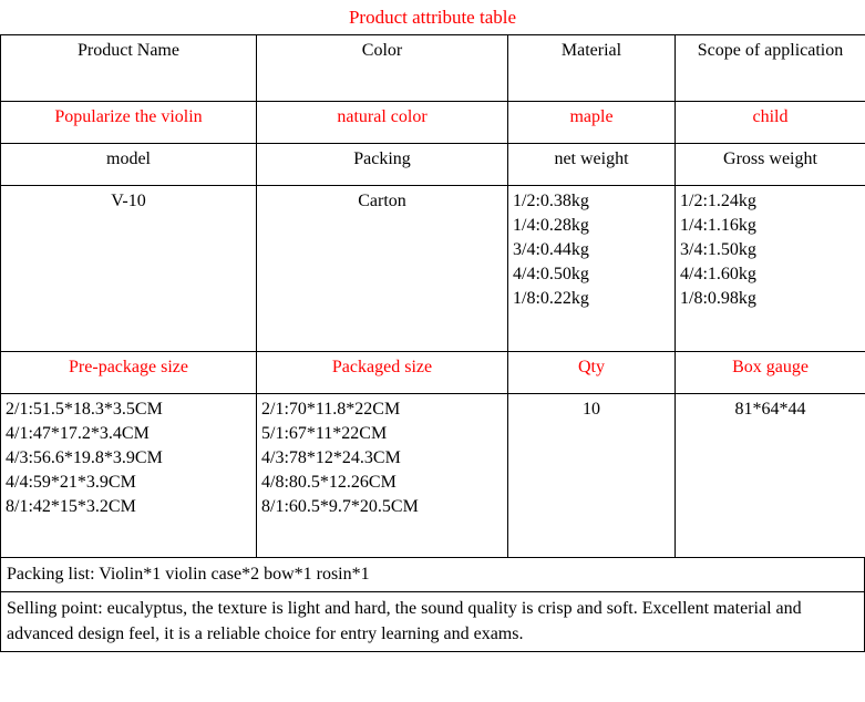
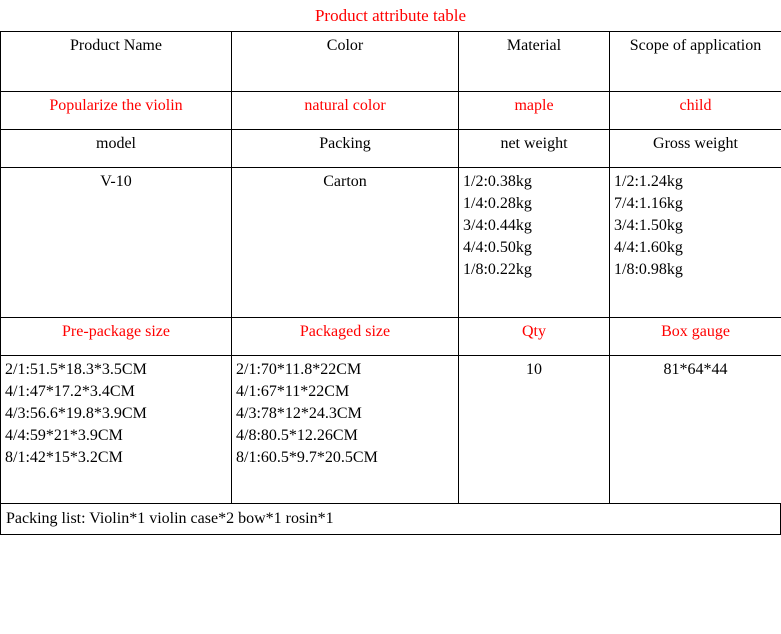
  Product attribute table
  Product Name	Color	Material	Scope of application
  Popularize the violin	natural color	maple	child
  model	Packing	net weight	Gross weight
- V-10	Carton	1/2:0.38kg 1/4:0.28kg 3/4:0.44kg 4/4:0.50kg 1/8:0.22kg	1/2:1.24kg 1/4:1.16kg 3/4:1.50kg 4/4:1.60kg 1/8:0.98kg
+ V-10	Carton	1/2:0.38kg 1/4:0.28kg 3/4:0.44kg 4/4:0.50kg 1/8:0.22kg	1/2:1.24kg 7/4:1.16kg 3/4:1.50kg 4/4:1.60kg 1/8:0.98kg
  Pre-package size	Packaged size	Qty	Box gauge
- 2/1:51.5*18.3*3.5CM 4/1:47*17.2*3.4CM 4/3:56.6*19.8*3.9CM 4/4:59*21*3.9CM 8/1:42*15*3.2CM	2/1:70*11.8*22CM 5/1:67*11*22CM 4/3:78*12*24.3CM 4/8:80.5*12.26CM 8/1:60.5*9.7*20.5CM	10	81*64*44
+ 2/1:51.5*18.3*3.5CM 4/1:47*17.2*3.4CM 4/3:56.6*19.8*3.9CM 4/4:59*21*3.9CM 8/1:42*15*3.2CM	2/1:70*11.8*22CM 4/1:67*11*22CM 4/3:78*12*24.3CM 4/8:80.5*12.26CM 8/1:60.5*9.7*20.5CM	10	81*64*44
  Packing list: Violin*1 violin case*2 bow*1 rosin*1
- Selling point: eucalyptus, the texture is light and hard, the sound quality is crisp and soft. Excellent material and advanced design feel, it is a reliable choice for entry learning and exams.
